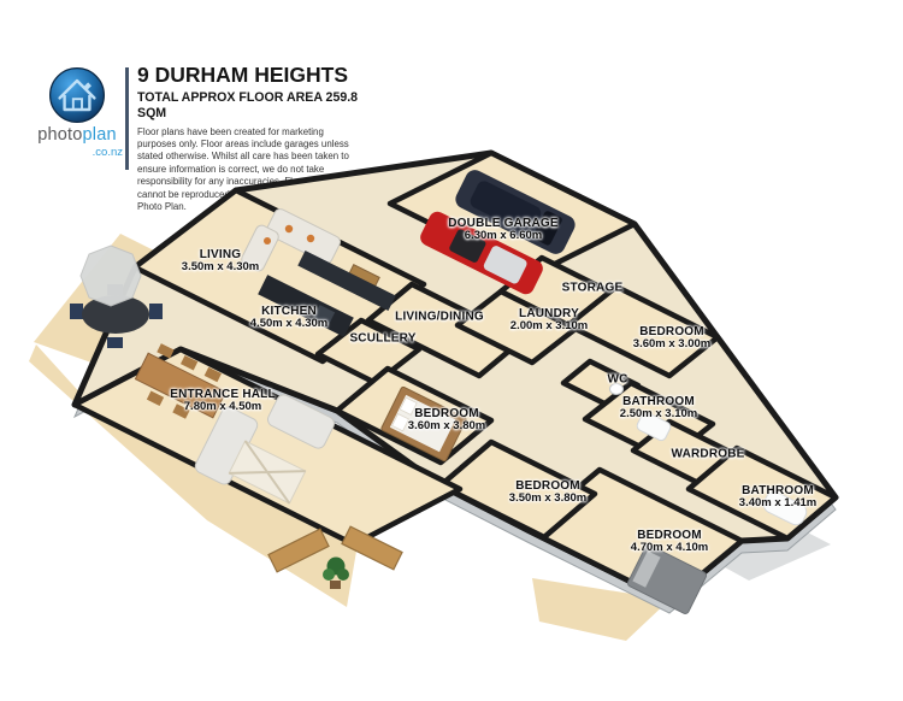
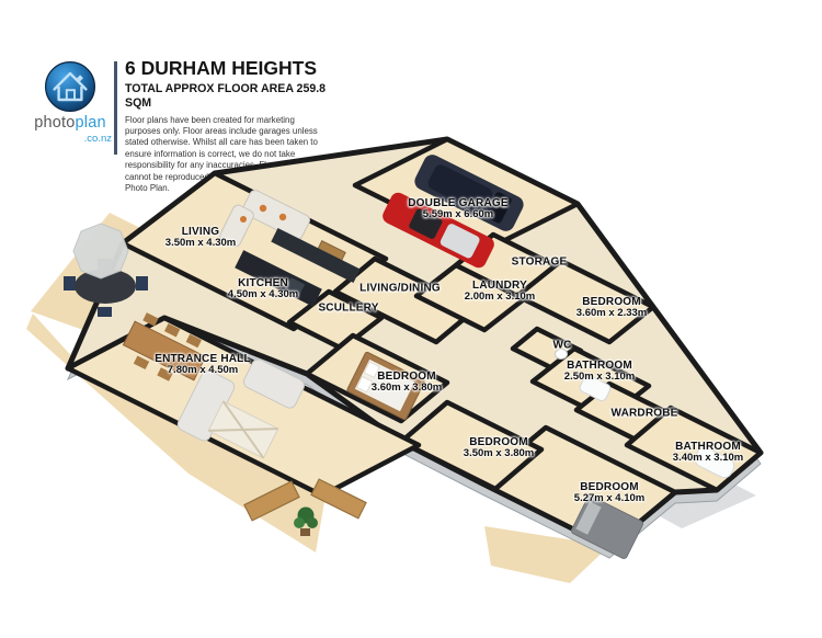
  photoplan
  .co.nz
- 9 DURHAM HEIGHTS
+ 6 DURHAM HEIGHTS
  TOTAL APPROX FLOOR AREA 259.8 SQM
  Floor plans have been created for marketing purposes only. Floor areas include garages unless stated otherwise. Whilst all care has been taken to ensure information is correct, we do not take responsibility for any inaccuracie cannot be reproduce Photo Plan.
  LIVING
  3.50m x 4.30m
  KITCHEN
  4.50m x 4.30m
  SCULLERY
  LIVING/DINING
  DOUBLE GARAGE
- 6.30m x 6.60m
+ 5.59m x 6.60m
  STORAGE
  LAUNDRY
  2.00m x 3.10m
  BEDROOM
- 3.60m x 3.00m
+ 3.60m x 2.33m
  WC
  BATHROOM
  2.50m x 3.10m
  WARDROBE
  ENTRANCE HALL
  7.80m x 4.50m
  BEDROOM
  3.60m x 3.80m
  BEDROOM
  3.50m x 3.80m
  BATHROOM
- 3.40m x 1.41m
+ 3.40m x 3.10m
  BEDROOM
- 4.70m x 4.10m
+ 5.27m x 4.10m
